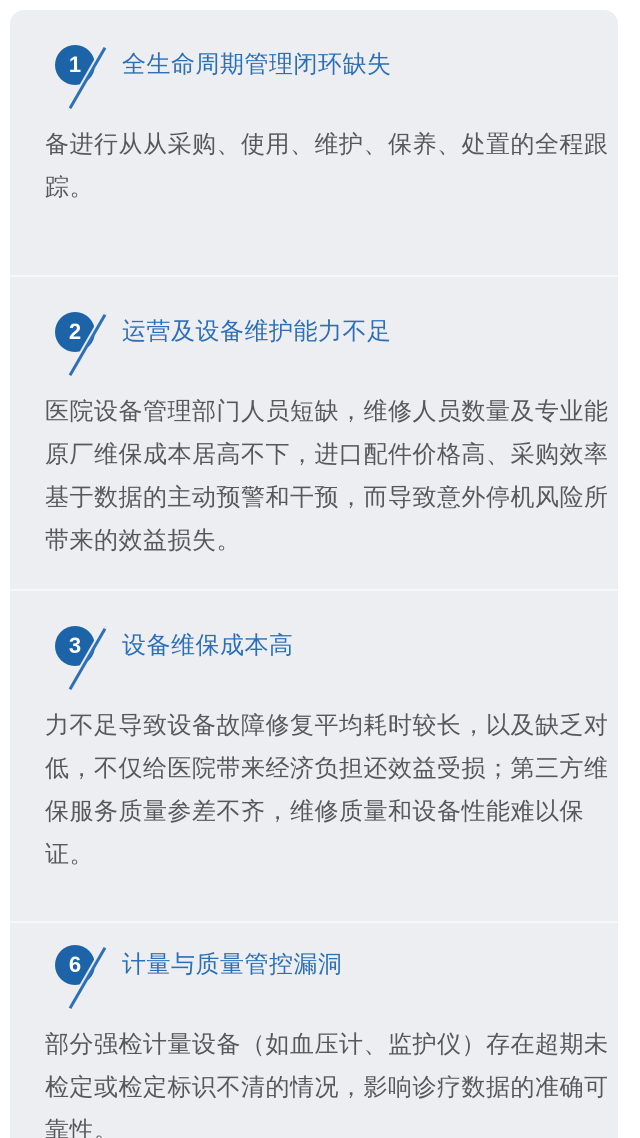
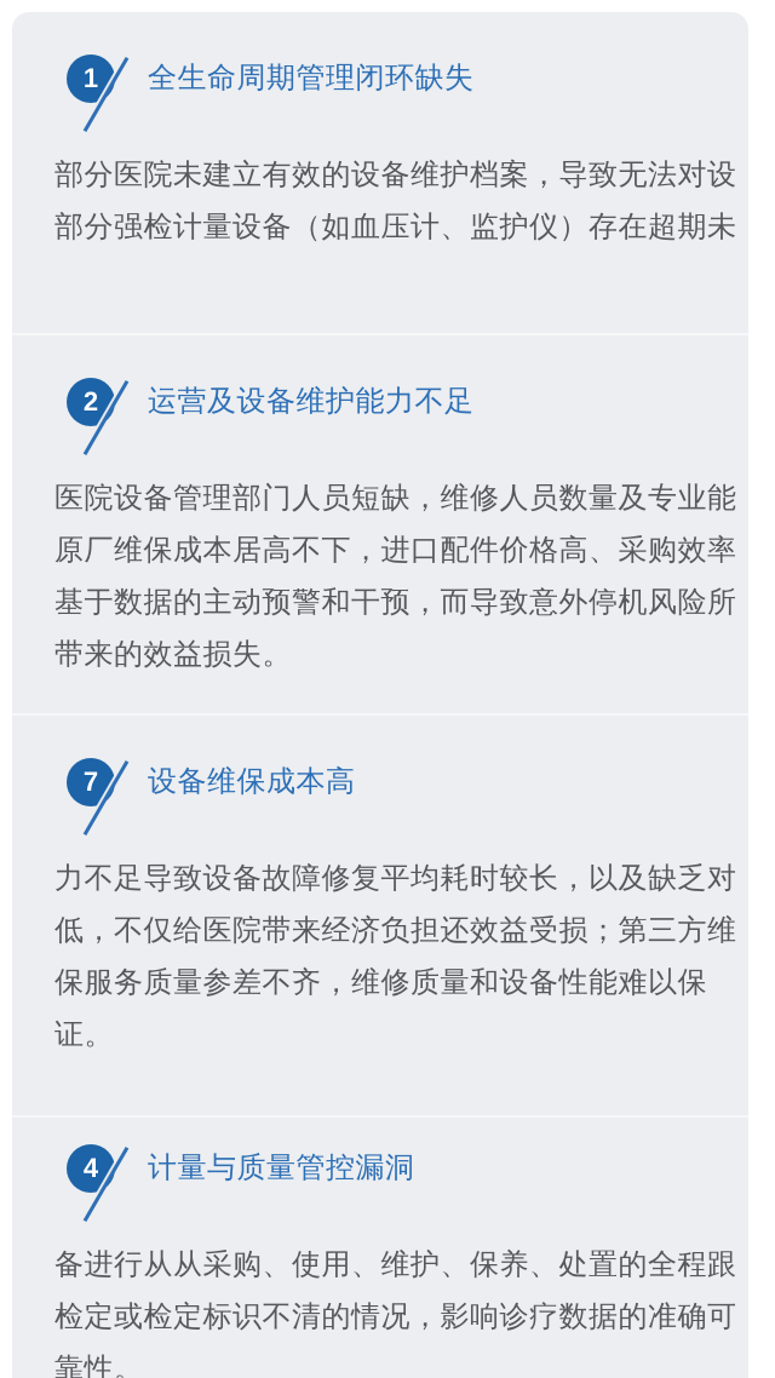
  1
  全生命周期管理闭环缺失
+ 部分医院未建立有效的设备维护档案，导致无法对设
- 备进行从从采购、使用、维护、保养、处置的全程跟
+ 部分强检计量设备（如血压计、监护仪）存在超期未
- 踪。
  2
  运营及设备维护能力不足
  医院设备管理部门人员短缺，维修人员数量及专业能
  原厂维保成本居高不下，进口配件价格高、采购效率
  基于数据的主动预警和干预，而导致意外停机风险所
  带来的效益损失。
- 3
+ 7
  设备维保成本高
  力不足导致设备故障修复平均耗时较长，以及缺乏对
  低，不仅给医院带来经济负担还效益受损；第三方维
  保服务质量参差不齐，维修质量和设备性能难以保
  证。
- 6
+ 4
  计量与质量管控漏洞
- 部分强检计量设备（如血压计、监护仪）存在超期未
+ 备进行从从采购、使用、维护、保养、处置的全程跟
  检定或检定标识不清的情况，影响诊疗数据的准确可
  靠性。
